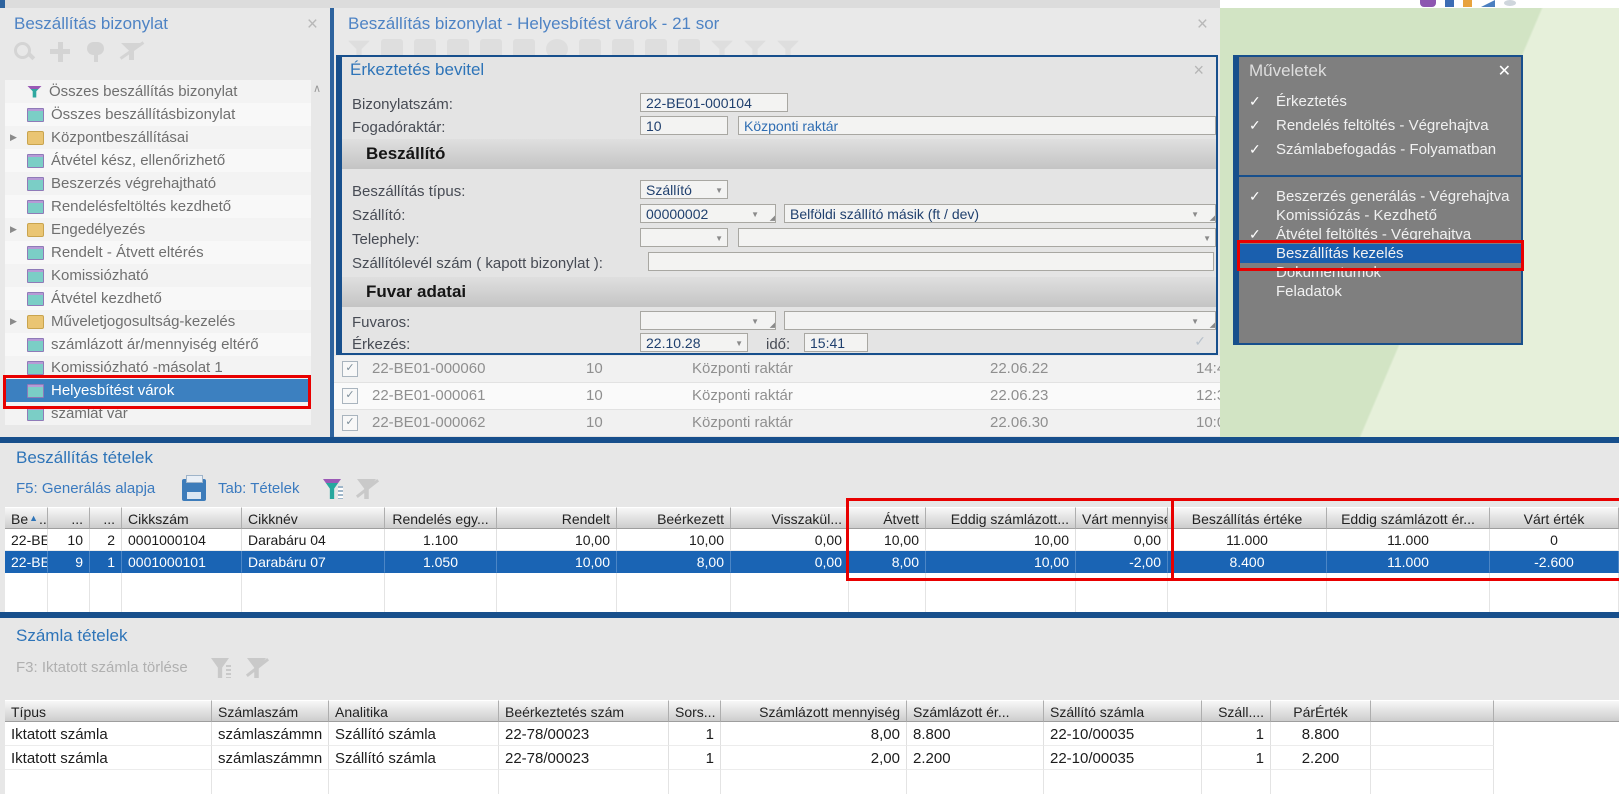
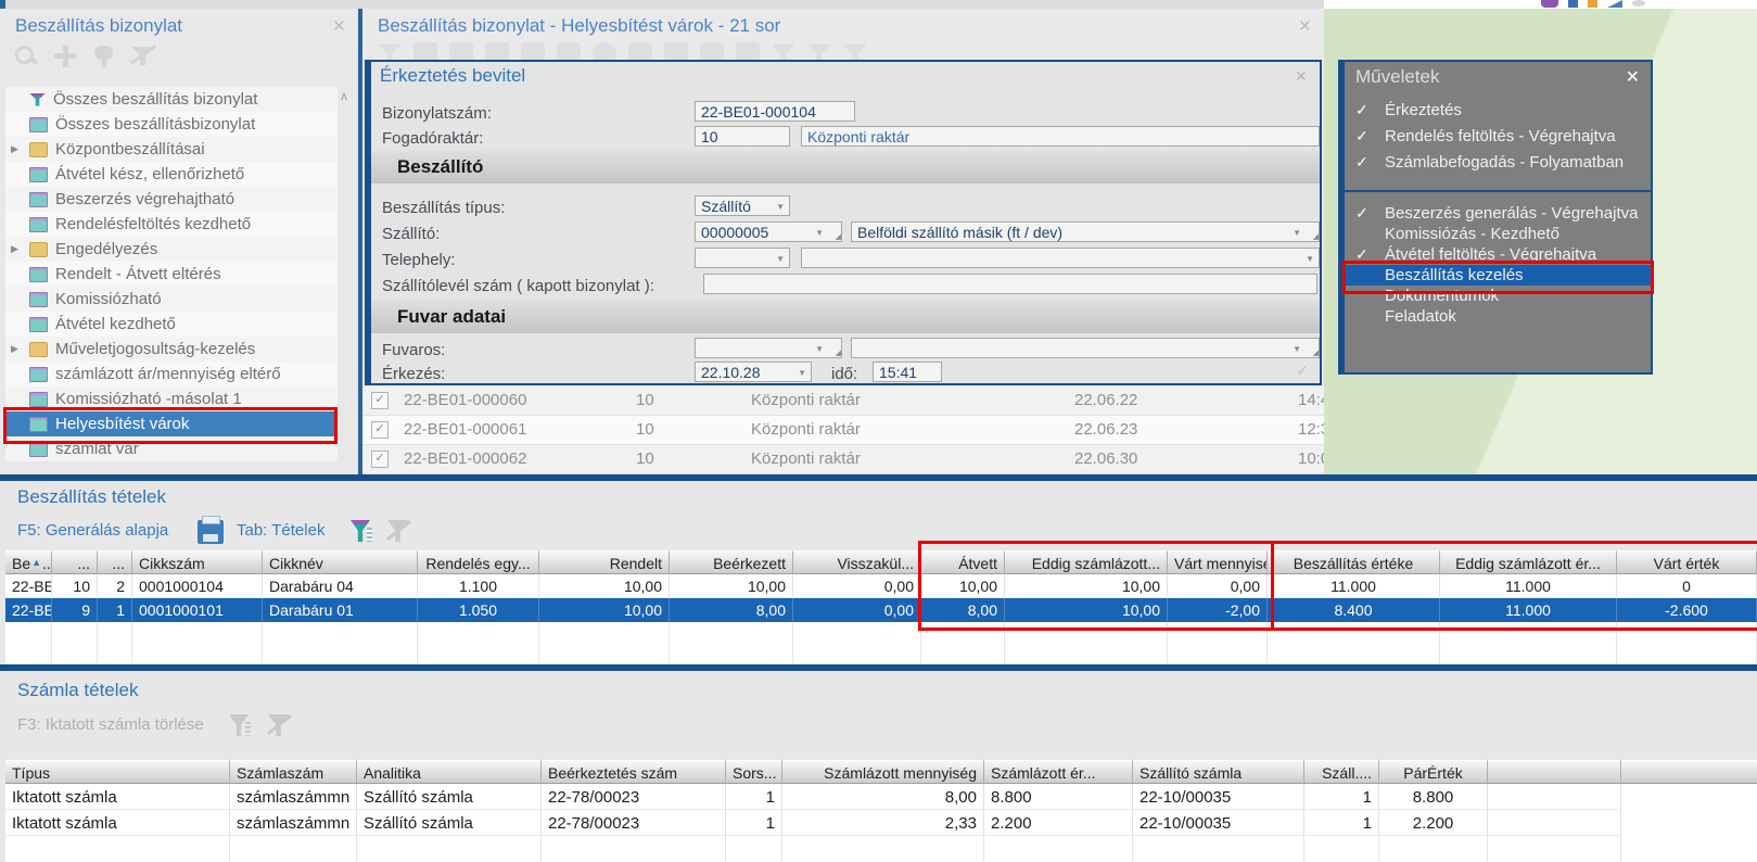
  Beszállítás bizonylat
  ×
  ∧
  Összes beszállítás bizonylat
  Összes beszállításbizonylat
  ▶
  Központbeszállításai
  Átvétel kész, ellenőrizhető
  Beszerzés végrehajtható
  Rendelésfeltöltés kezdhető
  ▶
  Engedélyezés
  Rendelt - Átvett eltérés
  Komissiózható
  Átvétel kezdhető
  ▶
  Műveletjogosultság-kezelés
  számlázott ár/mennyiség eltérő
  Komissiózható -másolat 1
  Helyesbítést várok
  számlát vár
  Beszállítás bizonylat - Helyesbítést várok - 21 sor
  ×
  ✓
  22-BE01-000060
  10
  Központi raktár
  22.06.22
  ✓
  22-BE01-000061
  10
  Központi raktár
  22.06.23
  ✓
  22-BE01-000062
  10
  Központi raktár
  22.06.30
  Érkeztetés bevitel
  ×
  Bizonylatszám:
  22-BE01-000104
  Fogadóraktár:
  10
  Központi raktár
  Beszállító
  Beszállítás típus:
  Szállító
  ▼
  Szállító:
- 00000002
+ 00000005
  ▼
  Belföldi szállító másik (ft / dev)
  ▼
  Telephely:
  ▼
  ▼
  Szállítólevél szám ( kapott bizonylat ):
  Fuvar adatai
  Fuvaros:
  ▼
  ▼
  Érkezés:
  22.10.28
  ▼
  idő:
  15:41
  ✓
  Műveletek
  ✕
  ✓
  Érkeztetés
  ✓
  Rendelés feltöltés - Végrehajtva
  ✓
  Számlabefogadás - Folyamatban
  ✓
  Beszerzés generálás - Végrehajtva
  Komissiózás - Kezdhető
  ✓
  Átvétel feltöltés - Végrehajtva
  Beszállítás kezelés
  Dokumentumok
  Feladatok
  Beszállítás tételek
  F5: Generálás alapja
  Tab: Tételek
  Be▲..
  ...
  ...
  Cikkszám
  Cikknév
  Rendelés egy...
  Rendelt
  Beérkezett
  Visszakül...
  Átvett
  Eddig számlázott...
  Várt mennyis
  Beszállítás értéke
  Eddig számlázott ér...
  Várt érték
  22-BE
  10
  2
  0001000104
  Darabáru 04
  1.100
  10,00
  10,00
  0,00
  10,00
  10,00
  0,00
  11.000
  11.000
  0
  22-BE
  9
  1
  0001000101
- Darabáru 07
+ Darabáru 01
  1.050
  10,00
  8,00
  0,00
  8,00
  10,00
  -2,00
  8.400
  11.000
  -2.600
  Számla tételek
  F3: Iktatott számla törlése
  Típus
  Számlaszám
  Analitika
  Beérkeztetés szám
  Sors...
  Számlázott mennyiség
  Számlázott ér...
  Szállító számla
  Száll....
  PárÉrték
  Iktatott számla
  számlaszámmn
  Szállító számla
  22-78/00023
  1
  8,00
  8.800
  22-10/00035
  1
  8.800
  Iktatott számla
  számlaszámmn
  Szállító számla
  22-78/00023
  1
- 2,00
+ 2,33
  2.200
  22-10/00035
  1
  2.200
